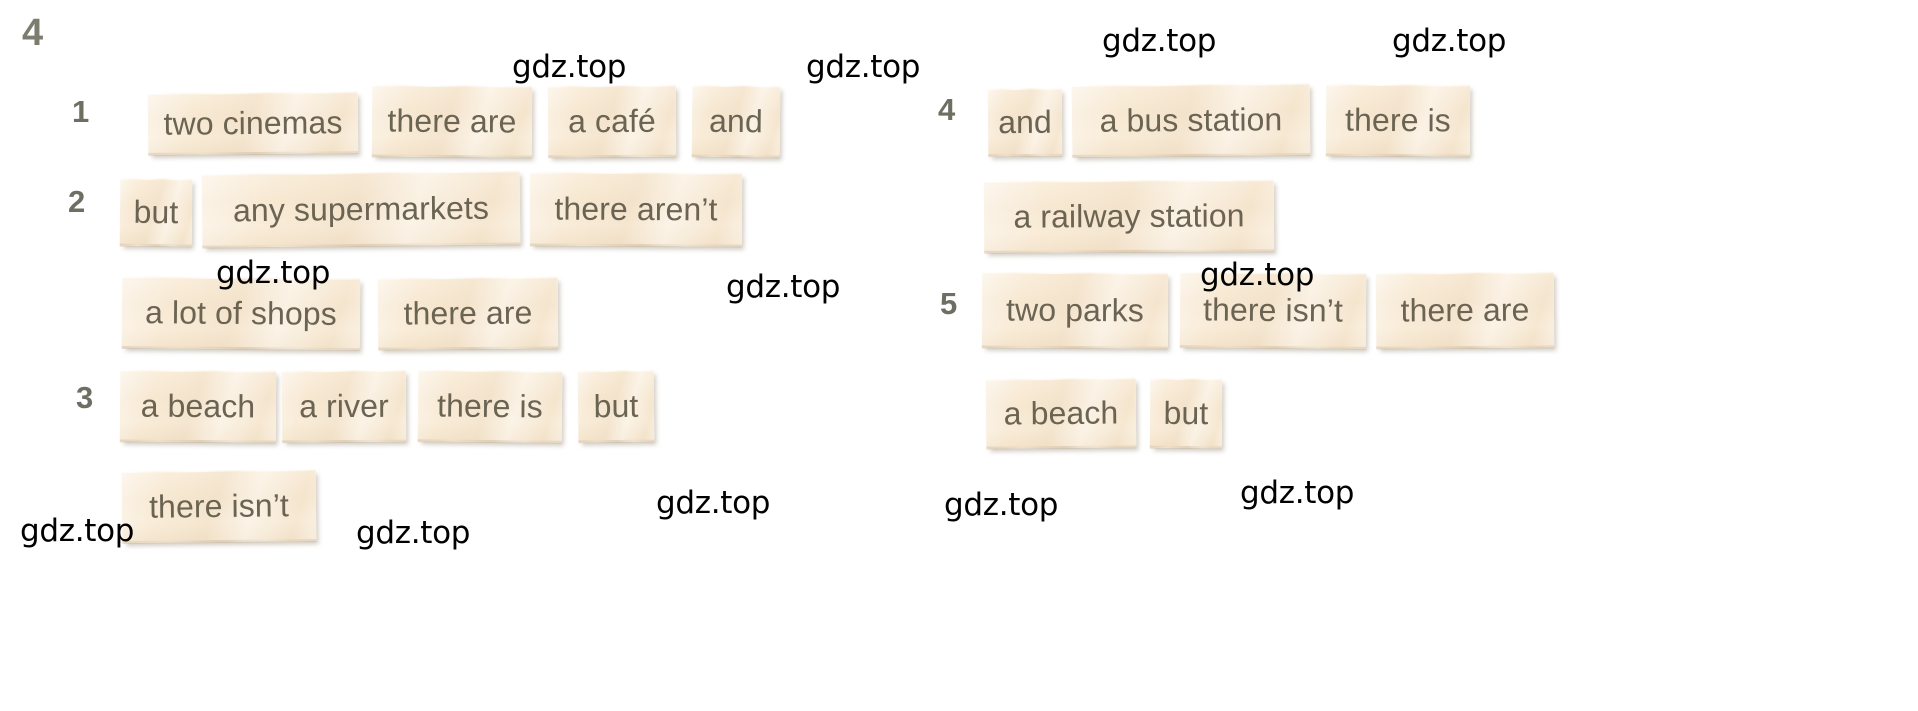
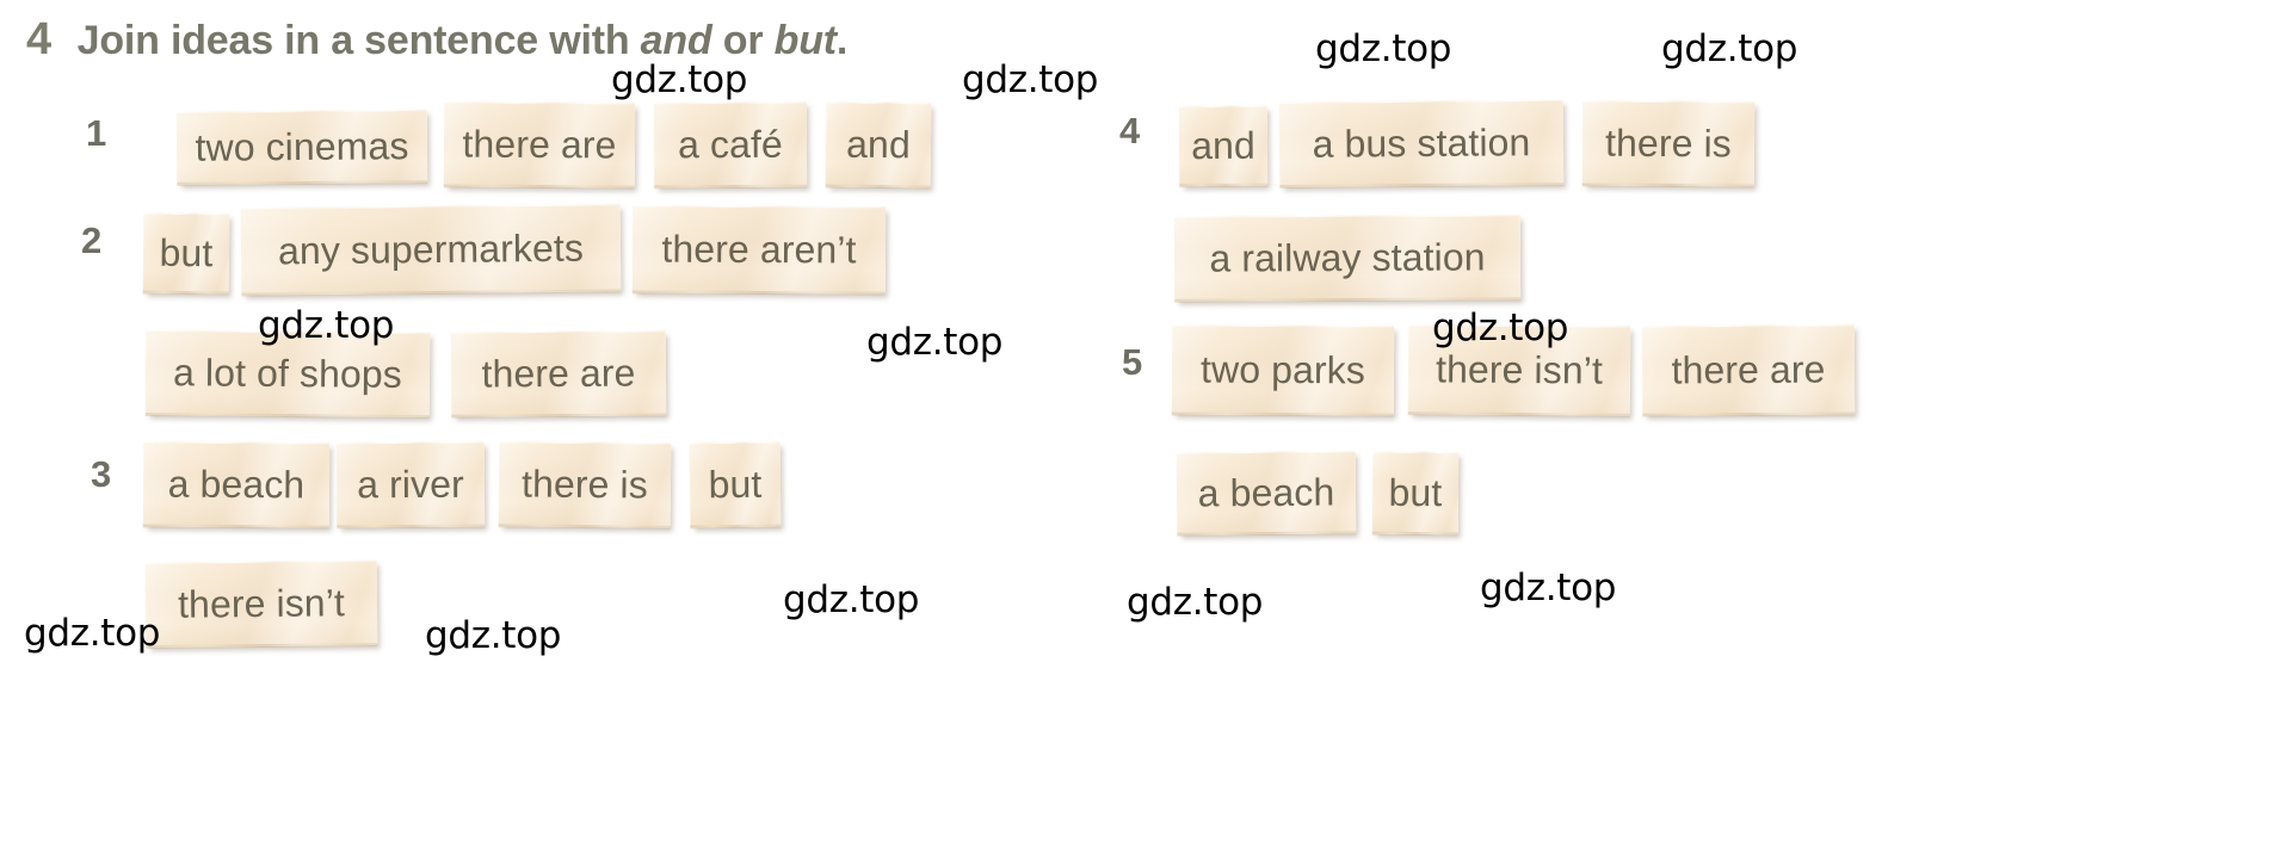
  4
+ Join ideas in a sentence with and or but.
  1
  2
  3
  4
  5
  two cinemas
  there are
  a café
  and
  but
  any supermarkets
  there aren’t
  a lot of shops
  there are
  a beach
  a river
  there is
  but
  there isn’t
  and
  a bus station
  there is
  a railway station
  two parks
  there isn’t
  there are
  a beach
  but
  gdz.top
  gdz.top
  gdz.top
  gdz.top
  gdz.top
  gdz.top
  gdz.top
  gdz.top
  gdz.top
  gdz.top
  gdz.top
  gdz.top
